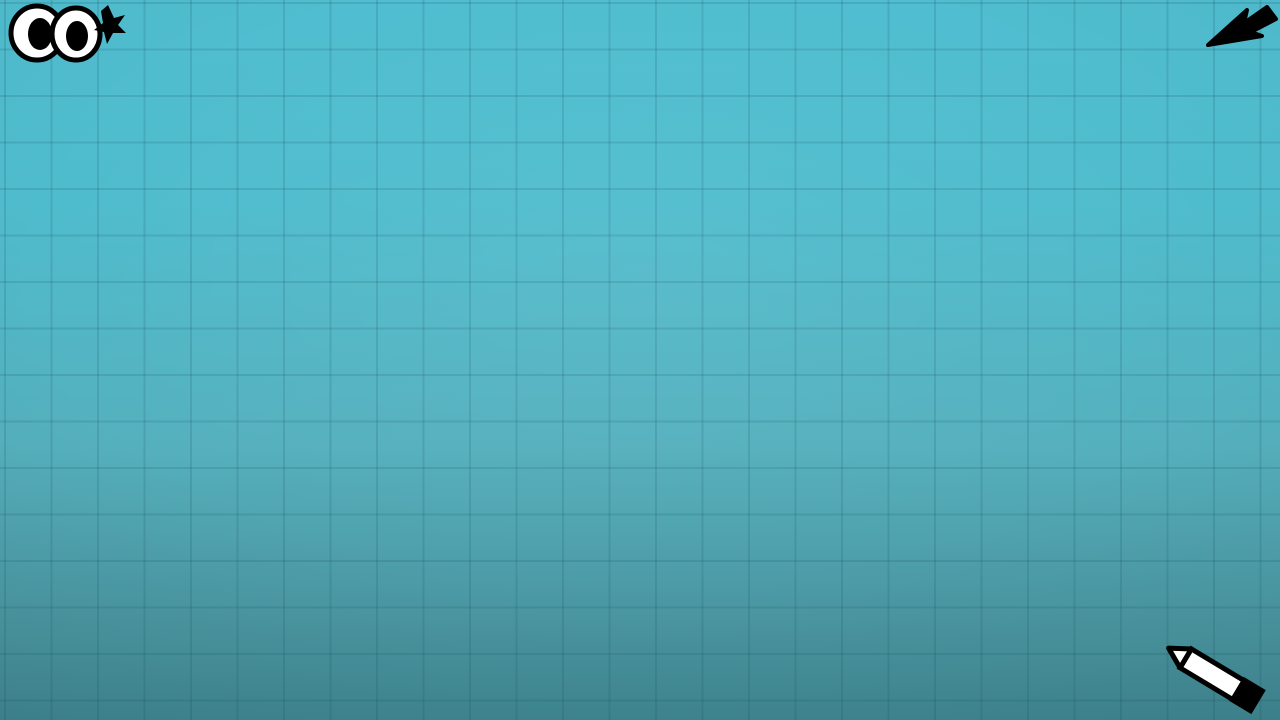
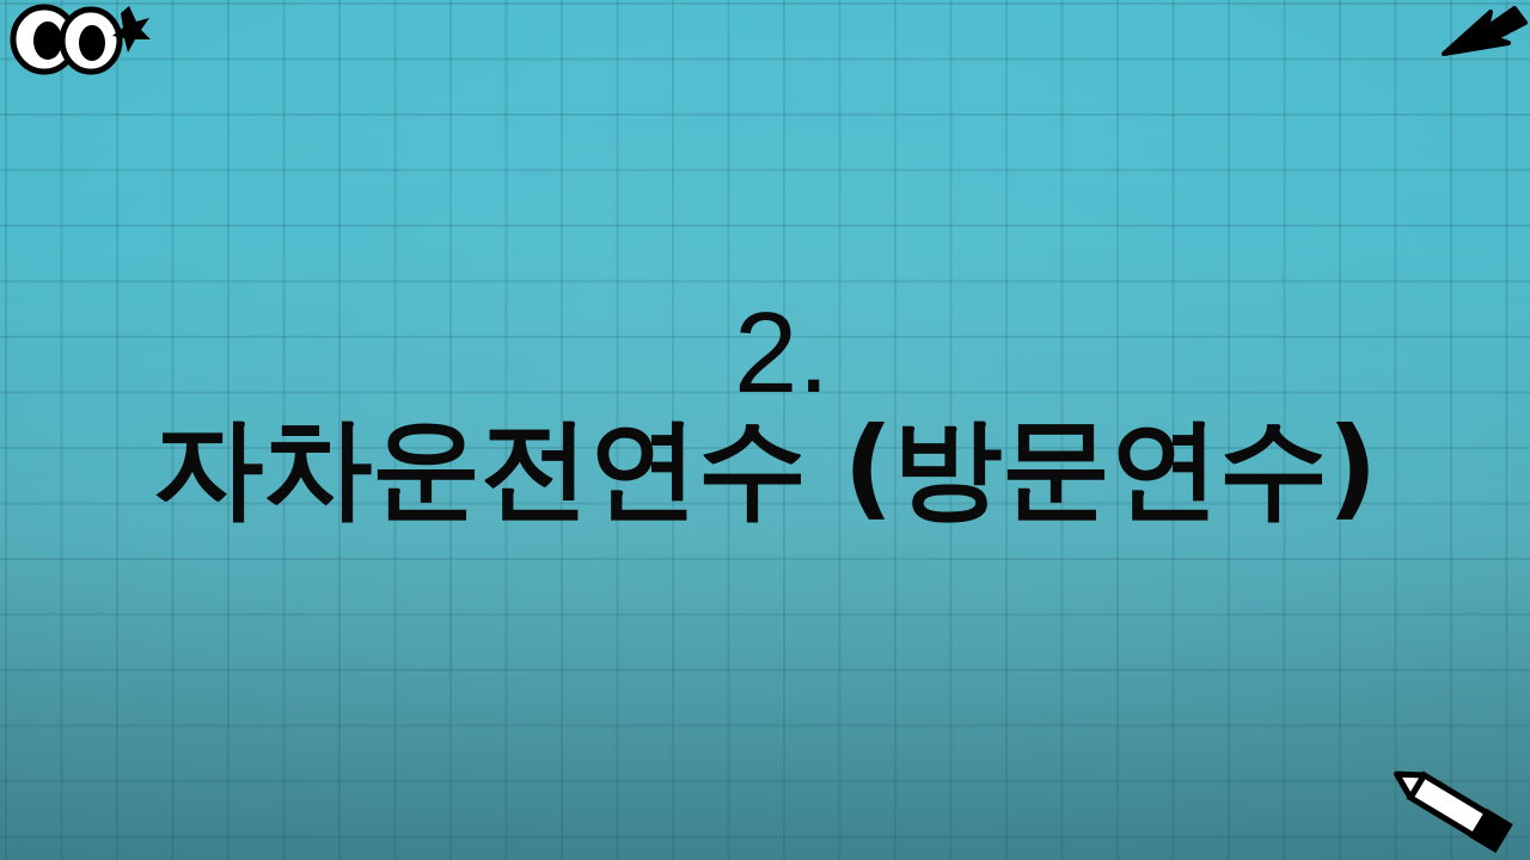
+ 2.
+ 자차운전연수 (방문연수)
